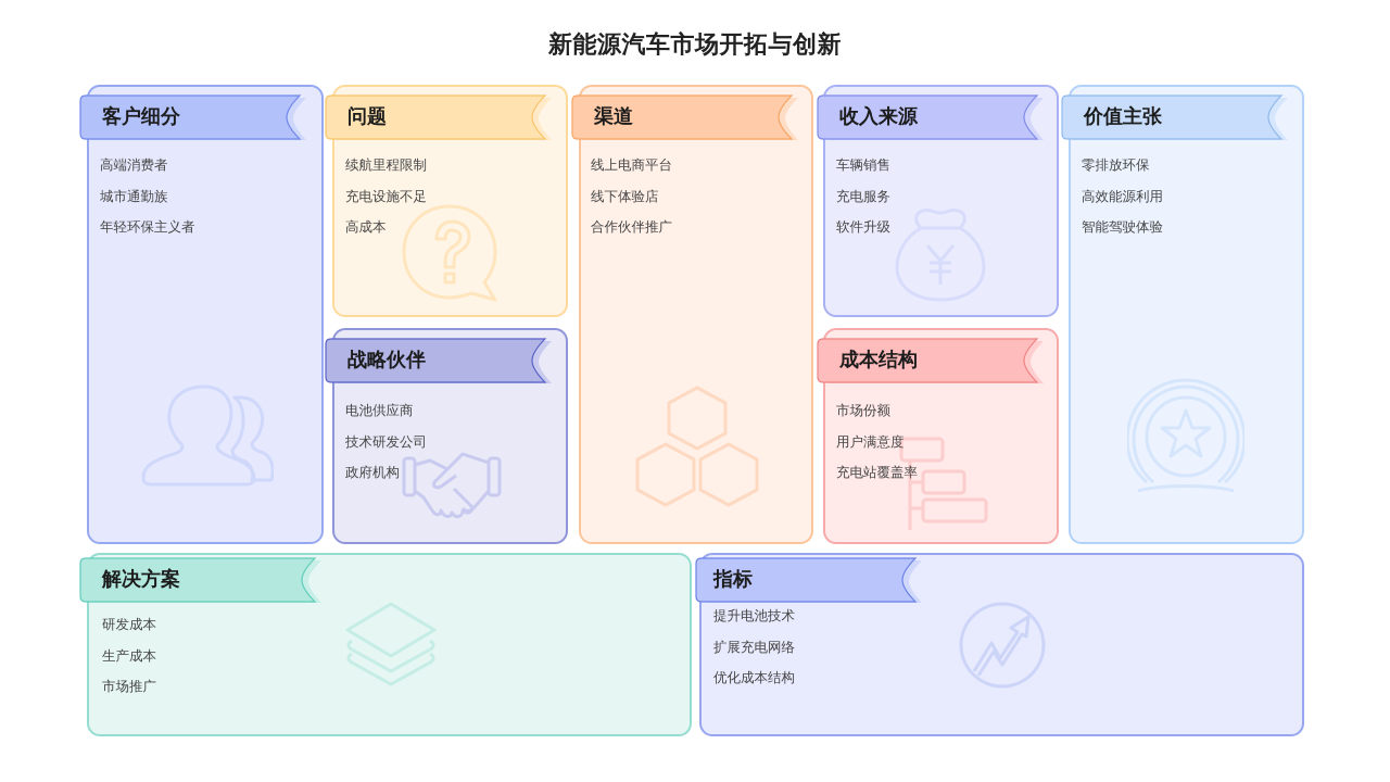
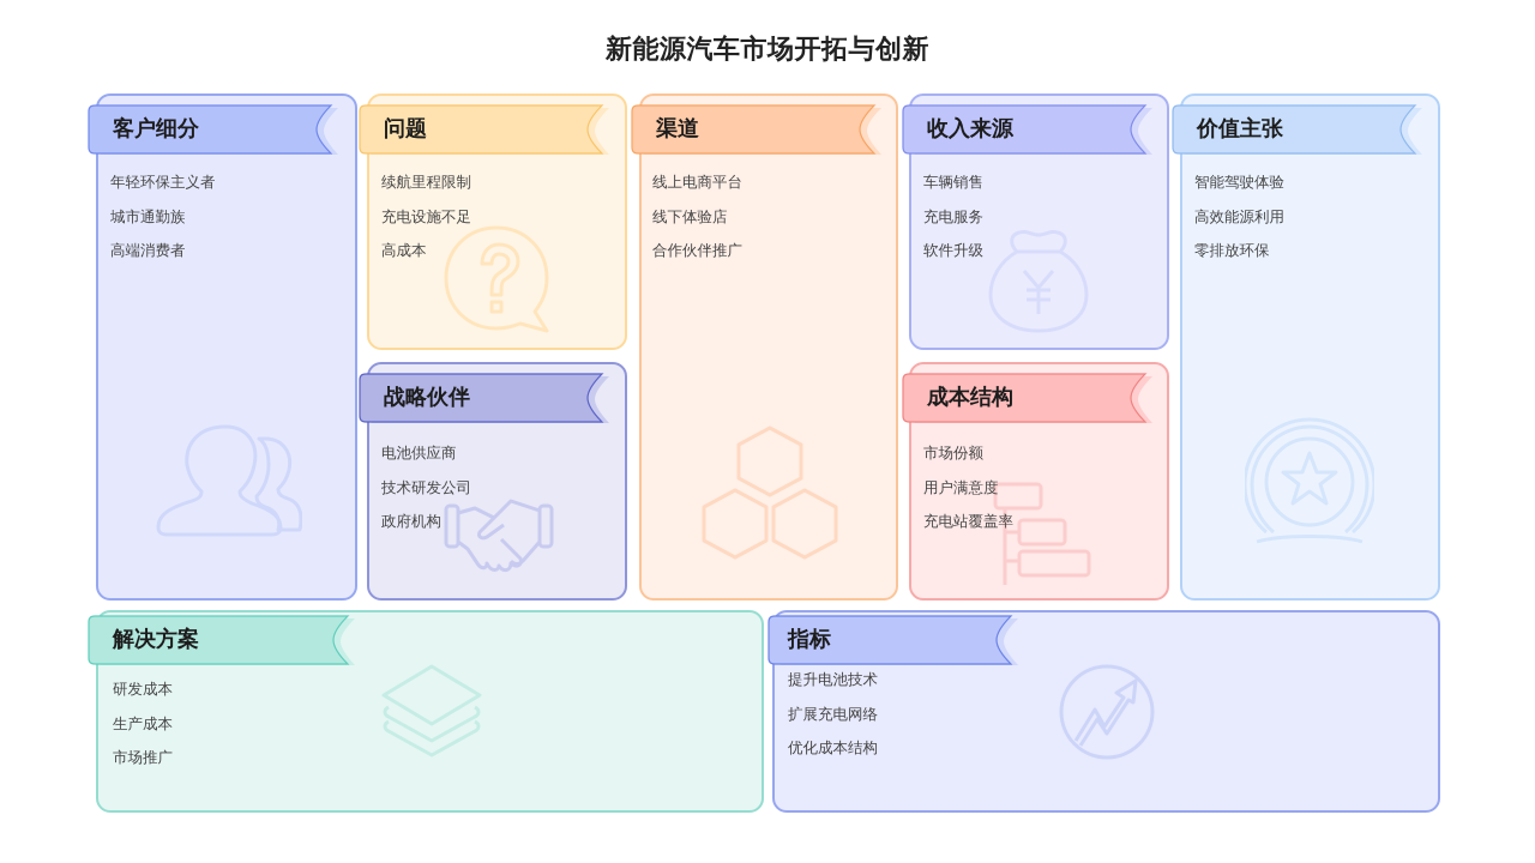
  新能源汽车市场开拓与创新
  客户细分
- 高端消费者
+ 年轻环保主义者
  城市通勤族
- 年轻环保主义者
+ 高端消费者
  问题
  续航里程限制
  充电设施不足
  高成本
  战略伙伴
  电池供应商
  技术研发公司
  政府机构
  渠道
  线上电商平台
  线下体验店
  合作伙伴推广
  收入来源
  车辆销售
  充电服务
  软件升级
  成本结构
  市场份额
  用户满意度
  充电站覆盖率
  价值主张
- 零排放环保
+ 智能驾驶体验
  高效能源利用
- 智能驾驶体验
+ 零排放环保
  解决方案
  研发成本
  生产成本
  市场推广
  指标
  提升电池技术
  扩展充电网络
  优化成本结构
